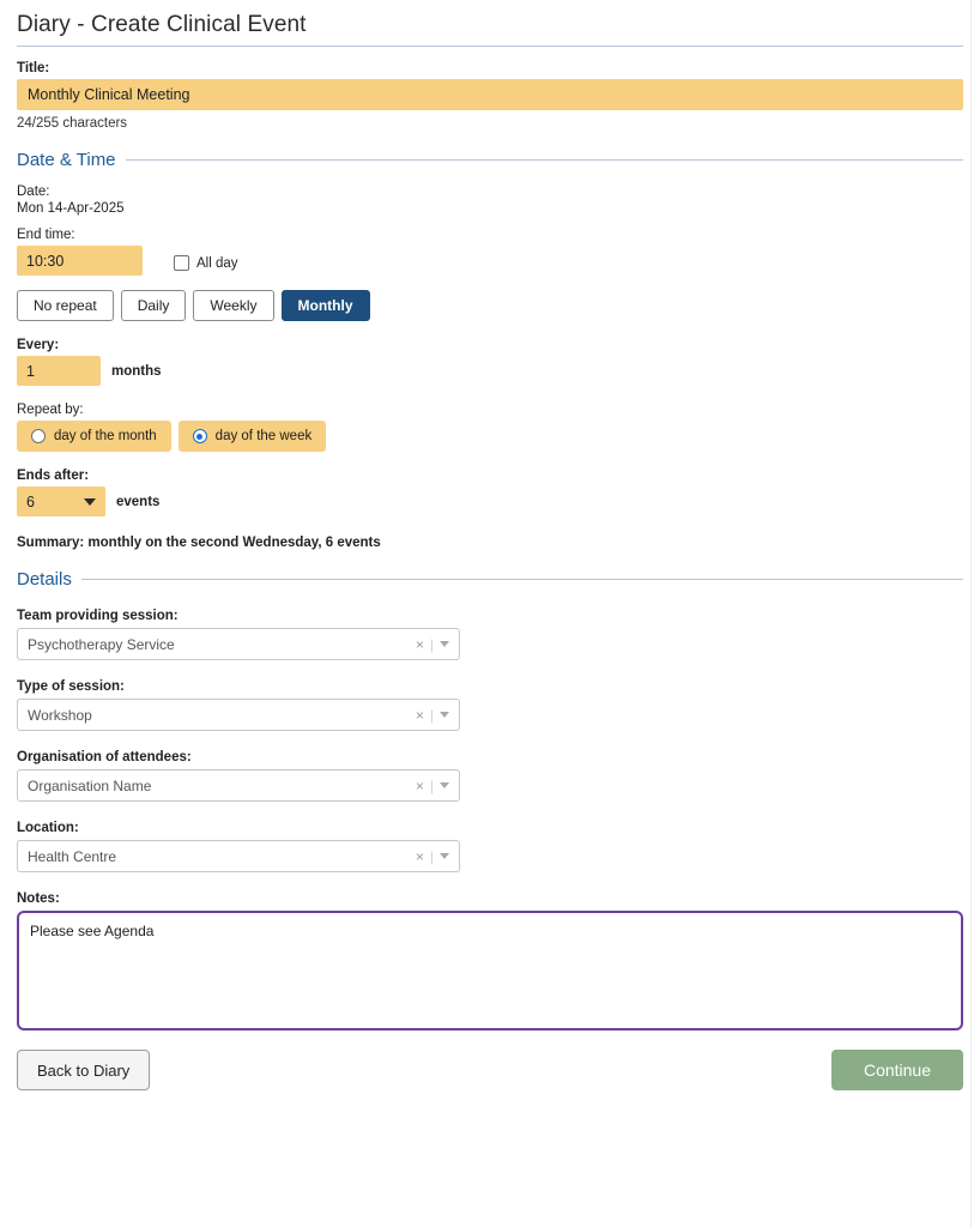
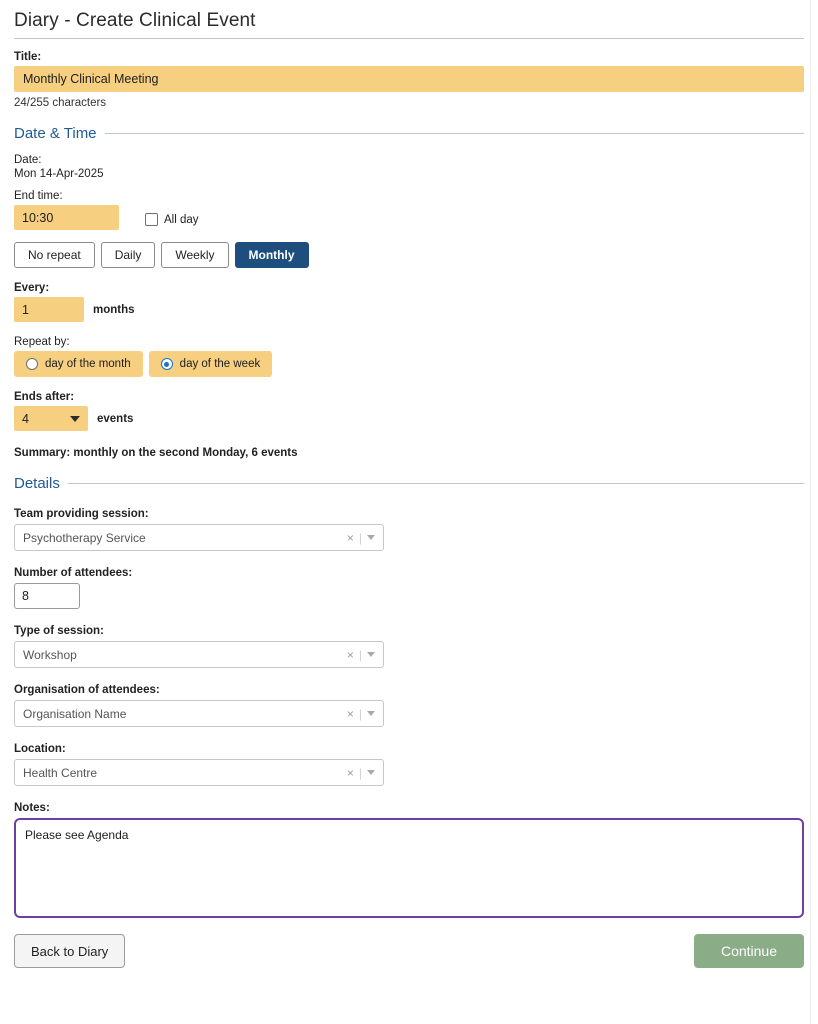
  Diary - Create Clinical Event
  Title:
  Monthly Clinical Meeting
  24/255 characters
  Date & Time
  Date:
  Mon 14-Apr-2025
  End time:
  10:30
  All day
  No repeat
  Daily
  Weekly
  Monthly
  Every:
  1
  months
  Repeat by:
  day of the month
  day of the week
  Ends after:
- 6
+ 4
  events
- Summary: monthly on the second Wednesday, 6 events
+ Summary: monthly on the second Monday, 6 events
  Details
  Team providing session:
  Psychotherapy Service
  ×
  |
+ Number of attendees:
+ 8
  Type of session:
  Workshop
  ×
  |
  Organisation of attendees:
  Organisation Name
  ×
  |
  Location:
  Health Centre
  ×
  |
  Notes:
  Please see Agenda
  Back to Diary
  Continue
